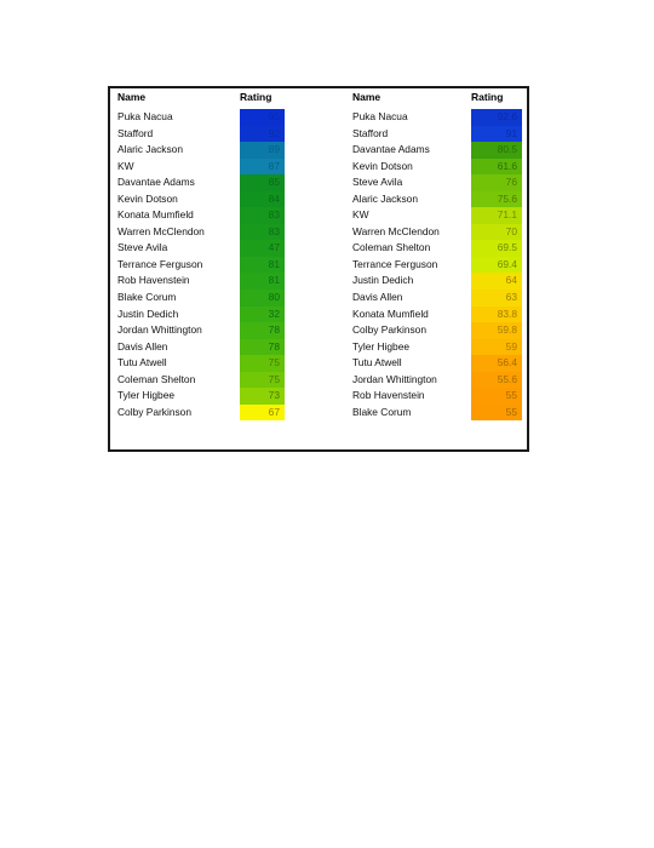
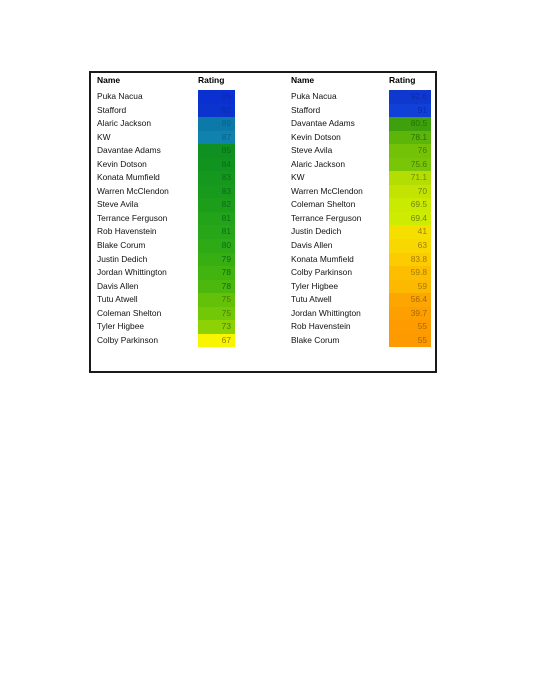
  Name
  Rating
  Puka Nacua
  95
  Stafford
  92
  Alaric Jackson
  89
  KW
  87
  Davantae Adams
  85
  Kevin Dotson
  84
  Konata Mumfield
  83
  Warren McClendon
  83
  Steve Avila
- 47
+ 82
  Terrance Ferguson
  81
  Rob Havenstein
  81
  Blake Corum
  80
  Justin Dedich
- 32
+ 79
  Jordan Whittington
  78
  Davis Allen
  78
  Tutu Atwell
  75
  Coleman Shelton
  75
  Tyler Higbee
  73
  Colby Parkinson
  67
  Name
  Rating
  Puka Nacua
  92.6
  Stafford
  91
  Davantae Adams
  80.5
  Kevin Dotson
- 61.6
+ 78.1
  Steve Avila
  76
  Alaric Jackson
  75.6
  KW
  71.1
  Warren McClendon
  70
  Coleman Shelton
  69.5
  Terrance Ferguson
  69.4
  Justin Dedich
- 64
+ 41
  Davis Allen
  63
  Konata Mumfield
  83.8
  Colby Parkinson
  59.8
  Tyler Higbee
  59
  Tutu Atwell
  56.4
  Jordan Whittington
- 55.6
+ 39.7
  Rob Havenstein
  55
  Blake Corum
  55
